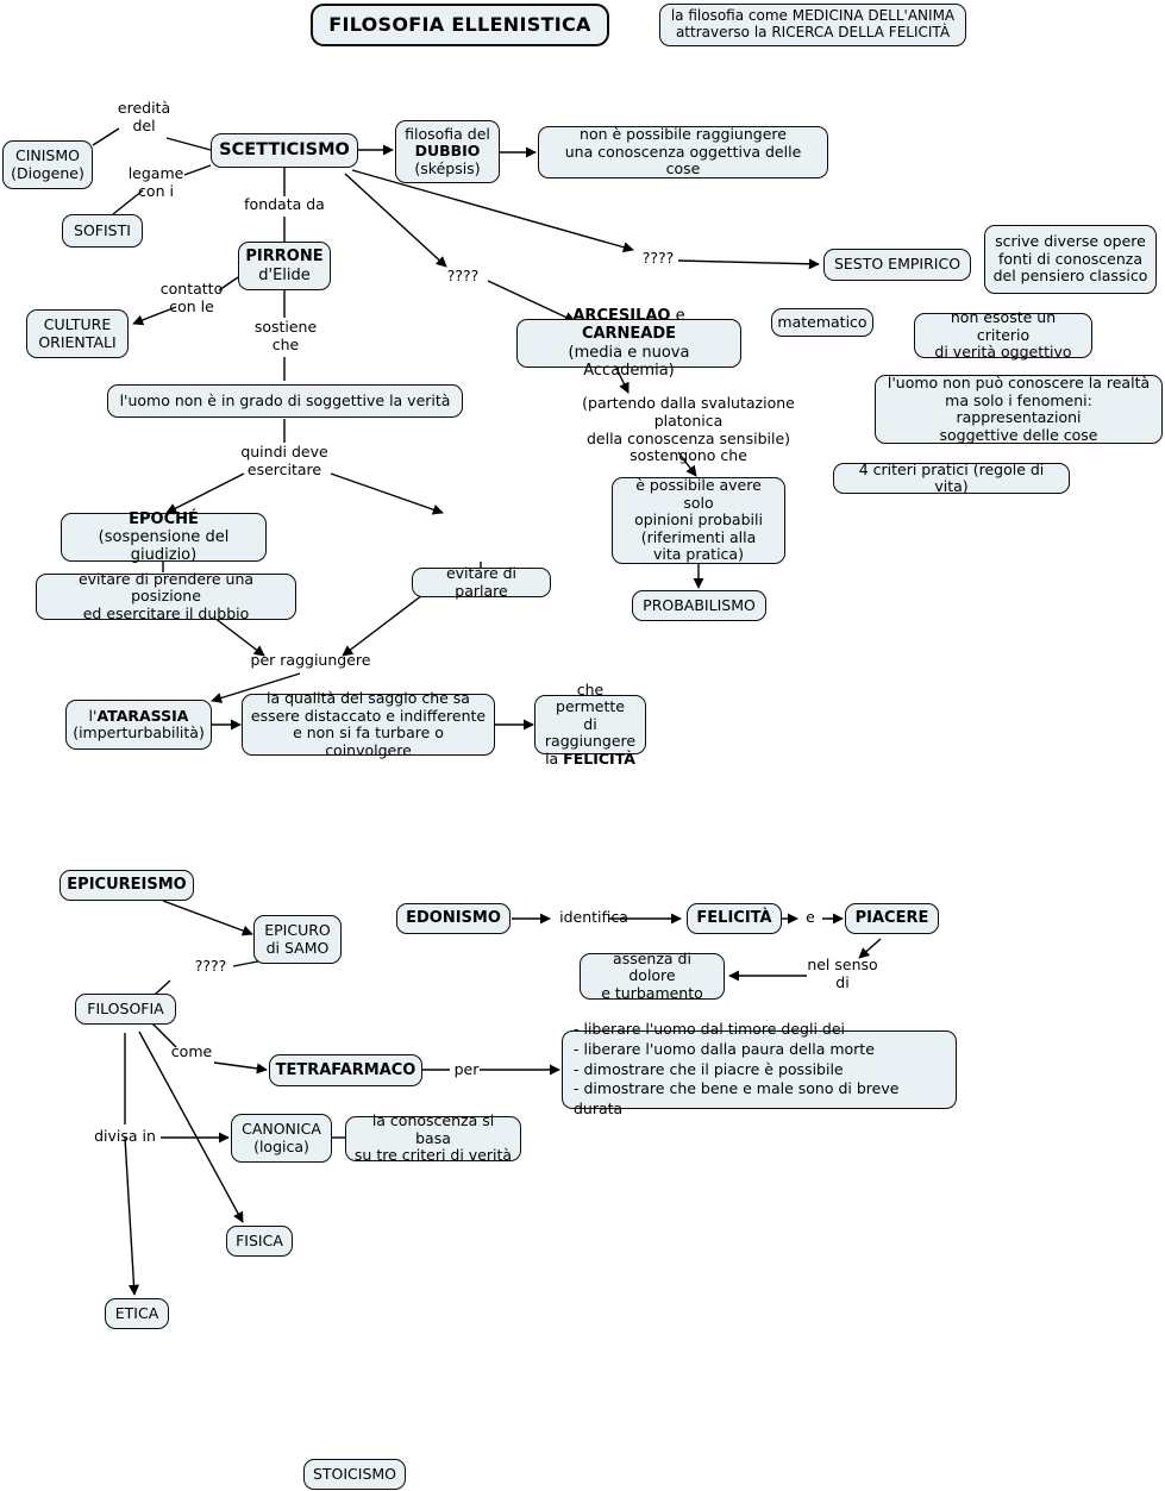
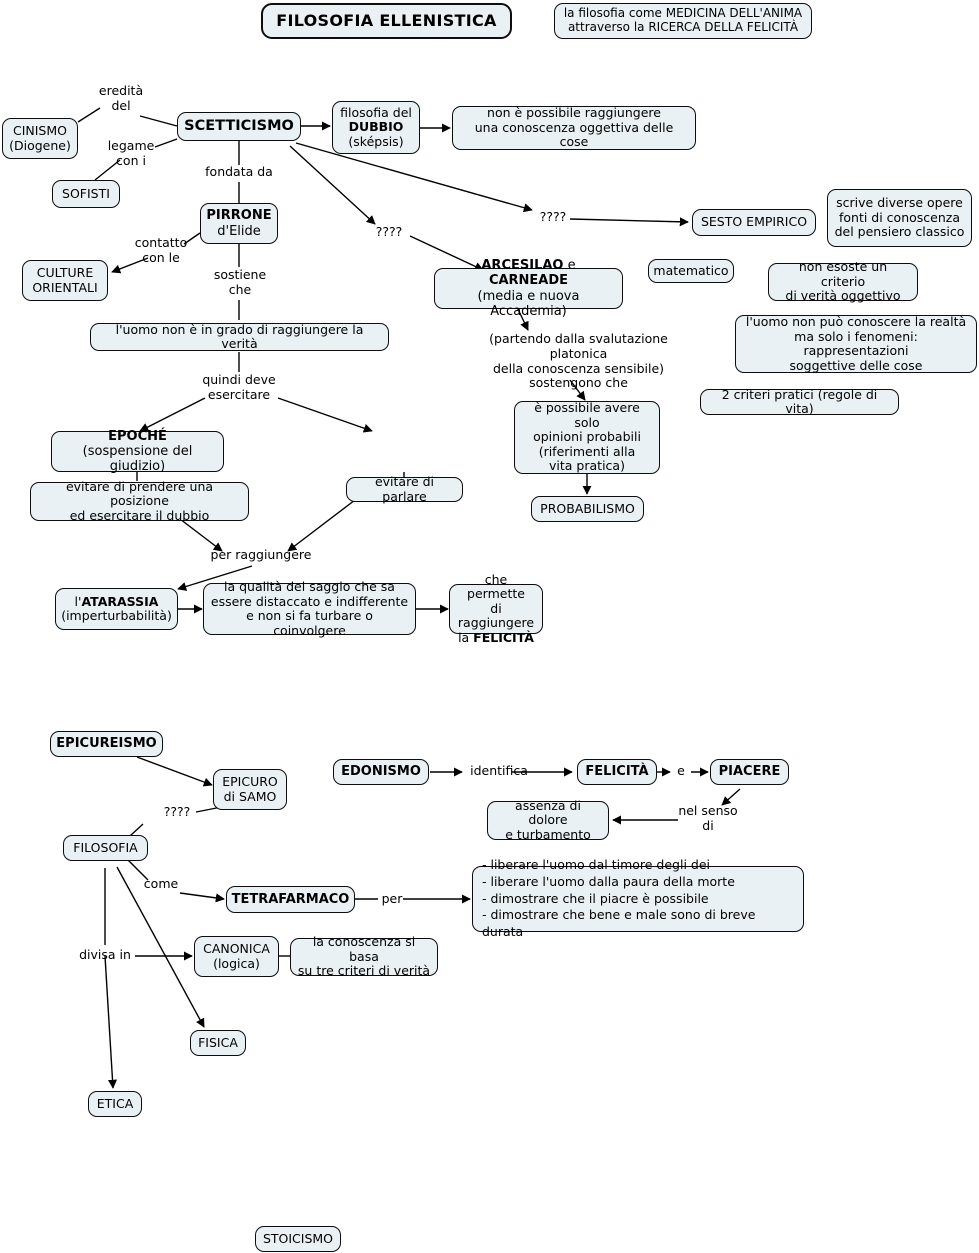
  FILOSOFIA ELLENISTICA
  la filosofia come MEDICINA DELL'ANIMA
  attraverso la RICERCA DELLA FELICITÀ
  CINISMO
  (Diogene)
  SOFISTI
  SCETTICISMO
  filosofia del
  DUBBIO
  (sképsis)
  non è possibile raggiungere
  una conoscenza oggettiva delle cose
  PIRRONE
  d'Elide
  CULTURE
  ORIENTALI
  SESTO EMPIRICO
  scrive diverse opere
  fonti di conoscenza
  del pensiero classico
  matematico
  non esoste un criterio
  di verità oggettivo
  l'uomo non può conoscere la realtà
  ma solo i fenomeni: rappresentazioni
  soggettive delle cose
- 4 criteri pratici (regole di vita)
+ 2 criteri pratici (regole di vita)
  ARCESILAO e CARNEADE
  (media e nuova Accademia)
  è possibile avere solo
  opinioni probabili
  (riferimenti alla
  vita pratica)
  PROBABILISMO
- l'uomo non è in grado di soggettive la verità
+ l'uomo non è in grado di raggiungere la verità
  EPOCHÉ
  (sospensione del giudizio)
  evitare di prendere una posizione
  ed esercitare il dubbio
  evitare di parlare
  l'ATARASSIA
  (imperturbabilità)
  la qualità del saggio che sa
  essere distaccato e indifferente
  e non si fa turbare o coinvolgere
  che permette
  di raggiungere
  la FELICITÀ
  eredità
  del
  legame
  con i
  fondata da
  contatto
  con le
  sostiene
  che
  ????
  ????
  quindi deve
  esercitare
  (partendo dalla svalutazione platonica
  della conoscenza sensibile)
  sostengono che
  per raggiungere
  EPICUREISMO
  EPICURO
  di SAMO
  FILOSOFIA
  TETRAFARMACO
  - liberare l'uomo dal timore degli dei
  - liberare l'uomo dalla paura della morte
  - dimostrare che il piacre è possibile
  - dimostrare che bene e male sono di breve durata
  CANONICA
  (logica)
  la conoscenza si basa
  su tre criteri di verità
  FISICA
  ETICA
  EDONISMO
  FELICITÀ
  PIACERE
  assenza di dolore
  e turbamento
  ????
  come
  divisa in
  identifica
  e
  nel senso
  di
  per
  STOICISMO
